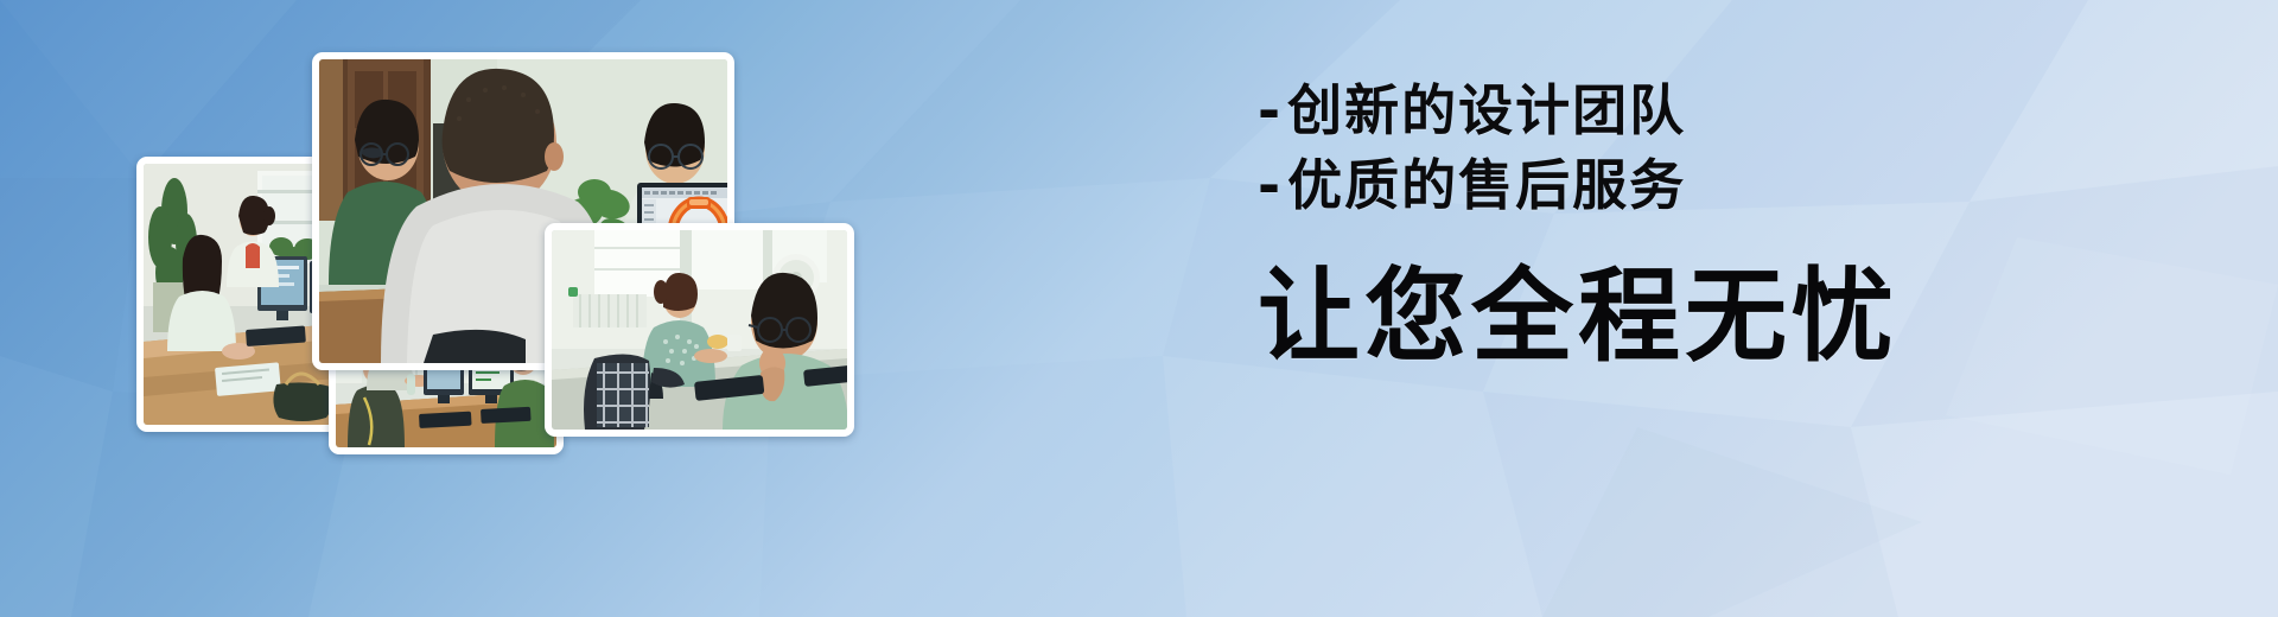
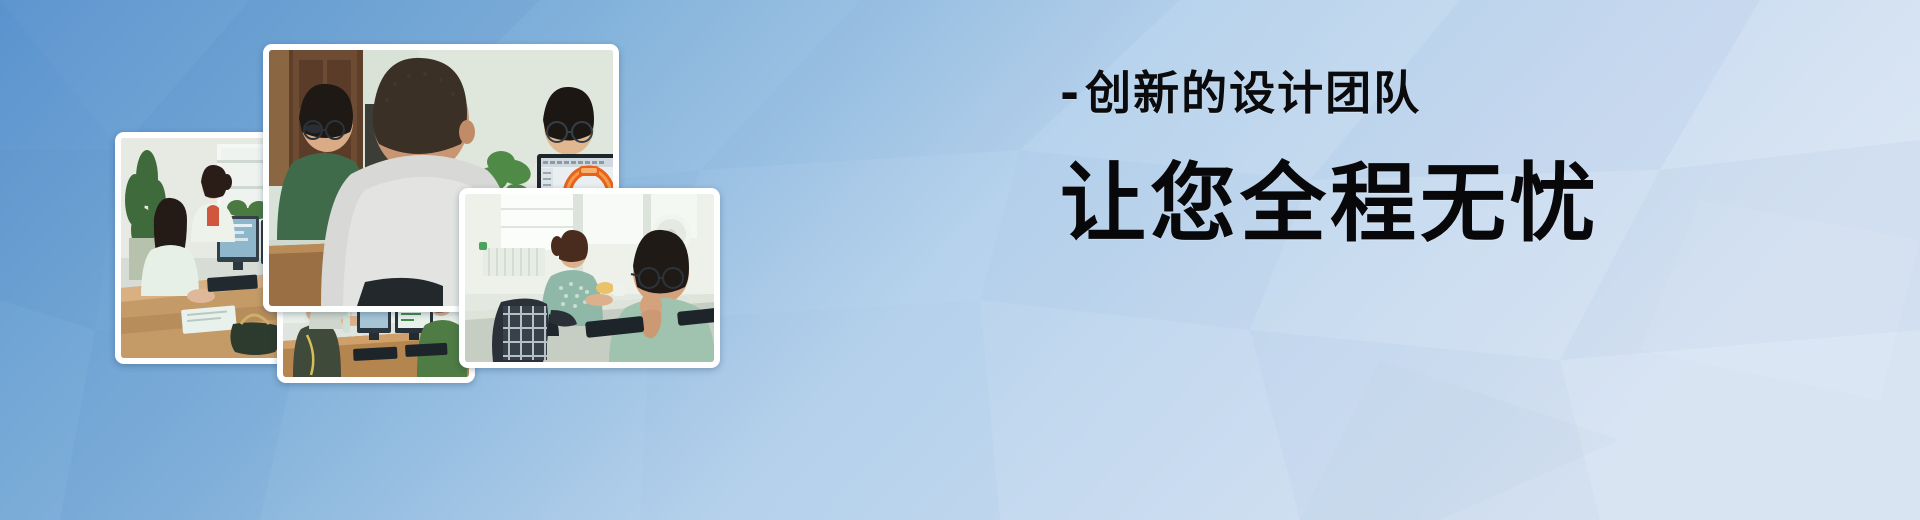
  -创新的设计团队
- -优质的售后服务
  让您全程无忧
